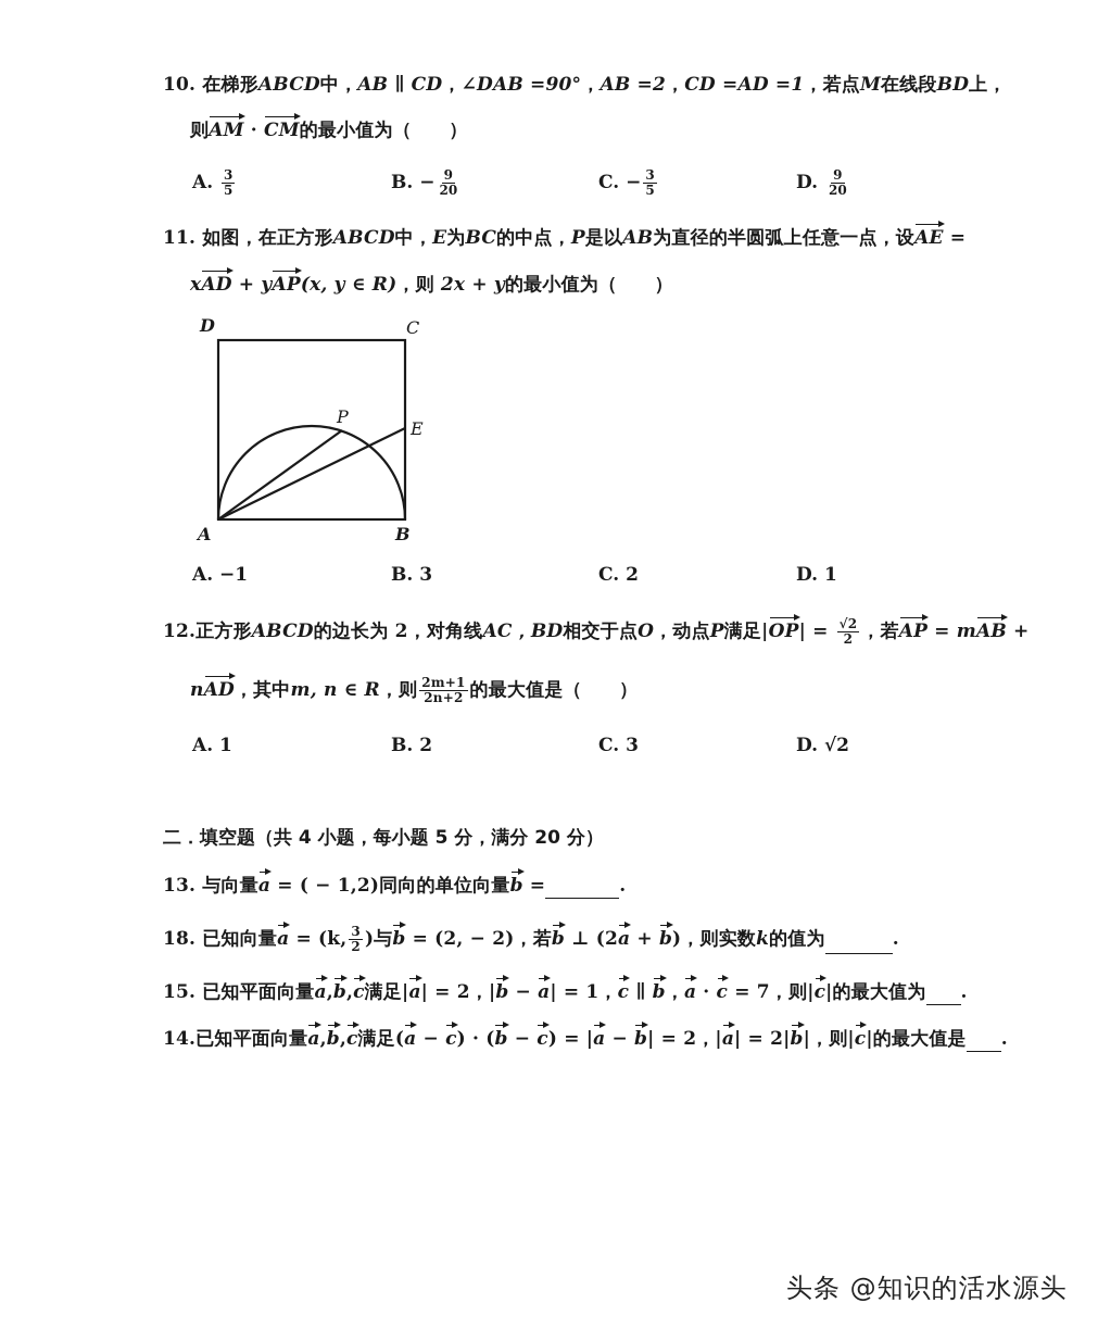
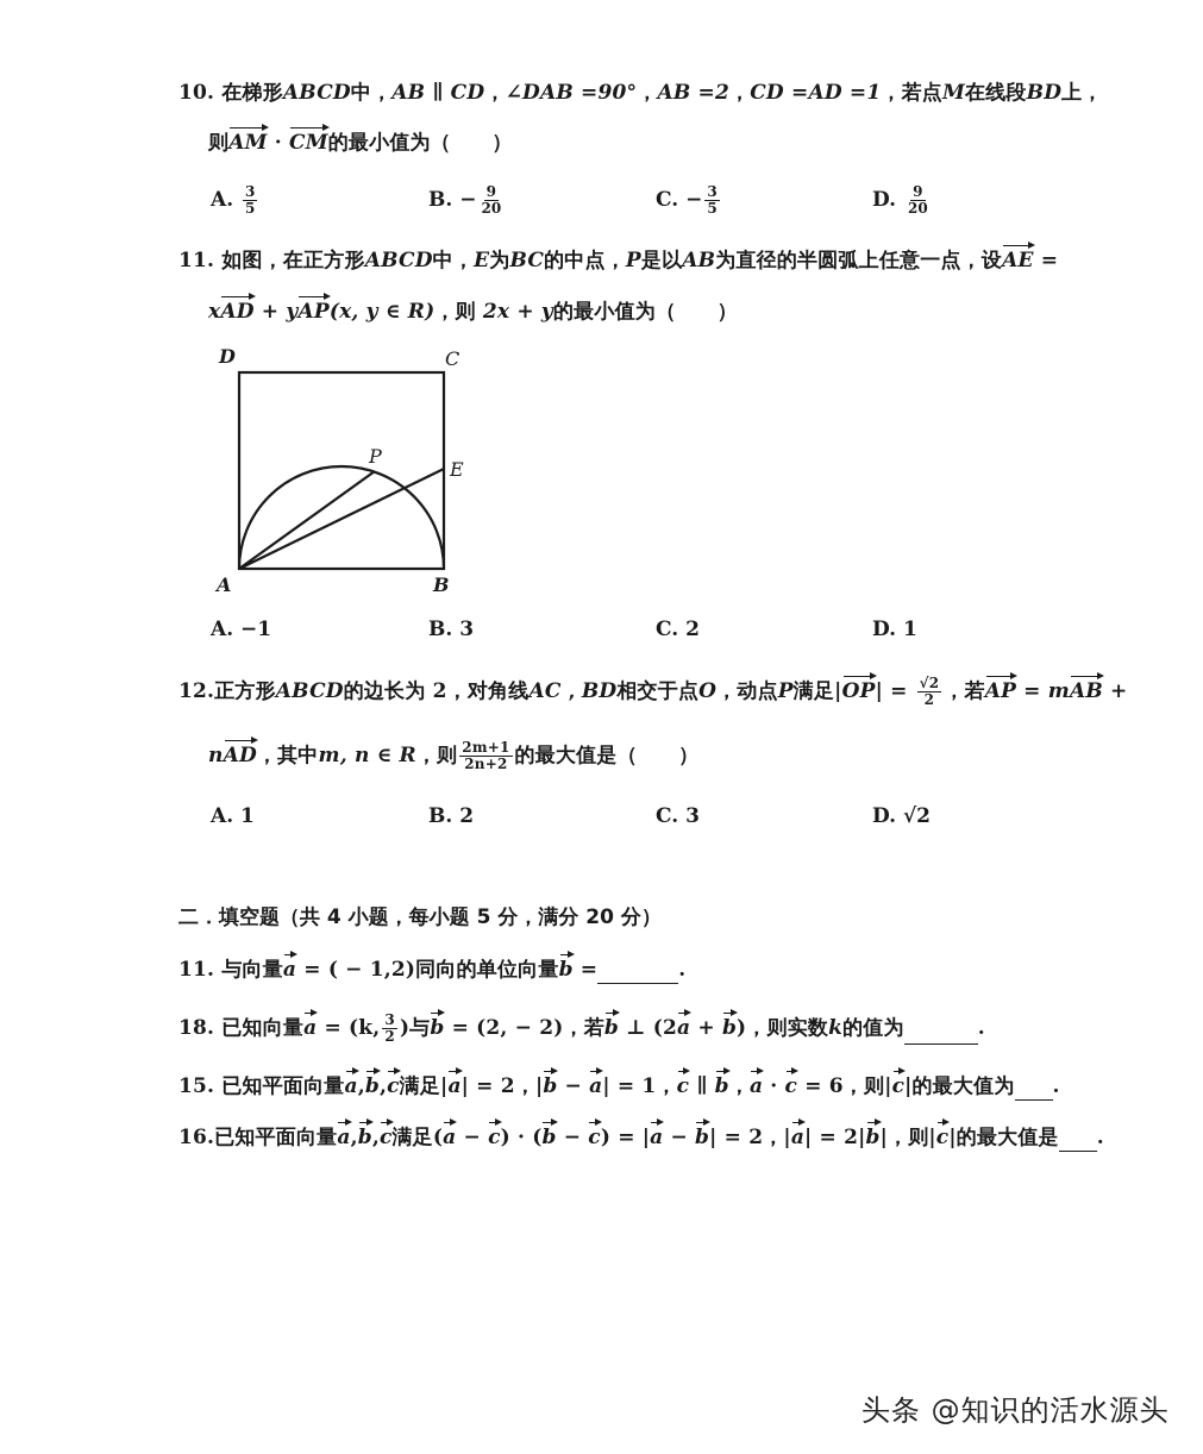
  10. 在梯形ABCD中，AB ∥ CD，∠DAB =90°，AB =2，CD =AD =1，若点M在线段BD上，
  则AM · CM的最小值为（ ）
  A.
  3
  5
  B. −
  9
  20
  C. −
  3
  5
  D.
  9
  20
  11. 如图，在正方形ABCD中，E为BC的中点，P是以AB为直径的半圆弧上任意一点，设AE =
  xAD + yAP(x, y ∈ R)，则 2x + y的最小值为（ ）
  D
  C
  A
  B
  P
  E
  A. −1
  B. 3
  C. 2
  D. 1
  12.正方形ABCD的边长为 2，对角线AC，BD相交于点O，动点P满足|OP| =
  √2
  2
  ，若AP = mAB +
  nAD，其中m, n ∈ R，则
  2m+1
  2n+2
  的最大值是（ ）
  A. 1
  B. 2
  C. 3
  D. √2
  二．填空题（共 4 小题，每小题 5 分，满分 20 分）
- 13. 与向量a = ( − 1,2)同向的单位向量b = .
+ 11. 与向量a = ( − 1,2)同向的单位向量b = .
  18. 已知向量a = (k,
  3
  2
  )与b = (2, − 2)，若b ⊥ (2a + b)，则实数k的值为 .
- 15. 已知平面向量a,b,c满足|a| = 2，|b − a| = 1，c ∥ b，a · c = 7，则|c|的最大值为 .
+ 15. 已知平面向量a,b,c满足|a| = 2，|b − a| = 1，c ∥ b，a · c = 6，则|c|的最大值为 .
- 14.已知平面向量a,b,c满足(a − c) · (b − c) = |a − b| = 2，|a| = 2|b|，则|c|的最大值是 .
+ 16.已知平面向量a,b,c满足(a − c) · (b − c) = |a − b| = 2，|a| = 2|b|，则|c|的最大值是 .
  头条 @知识的活水源头
